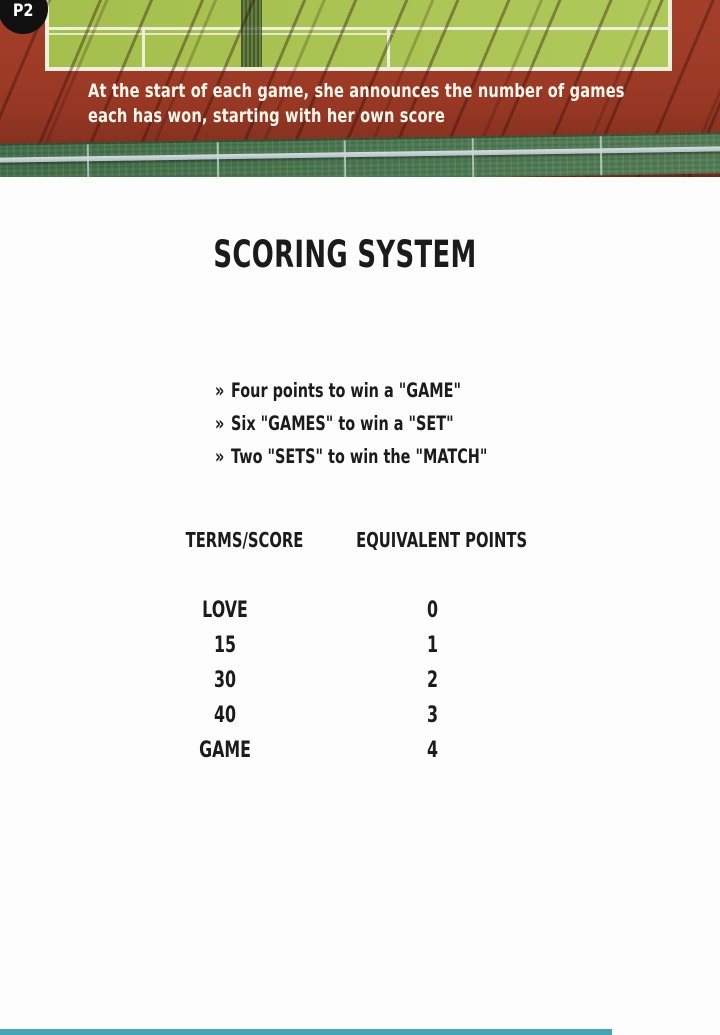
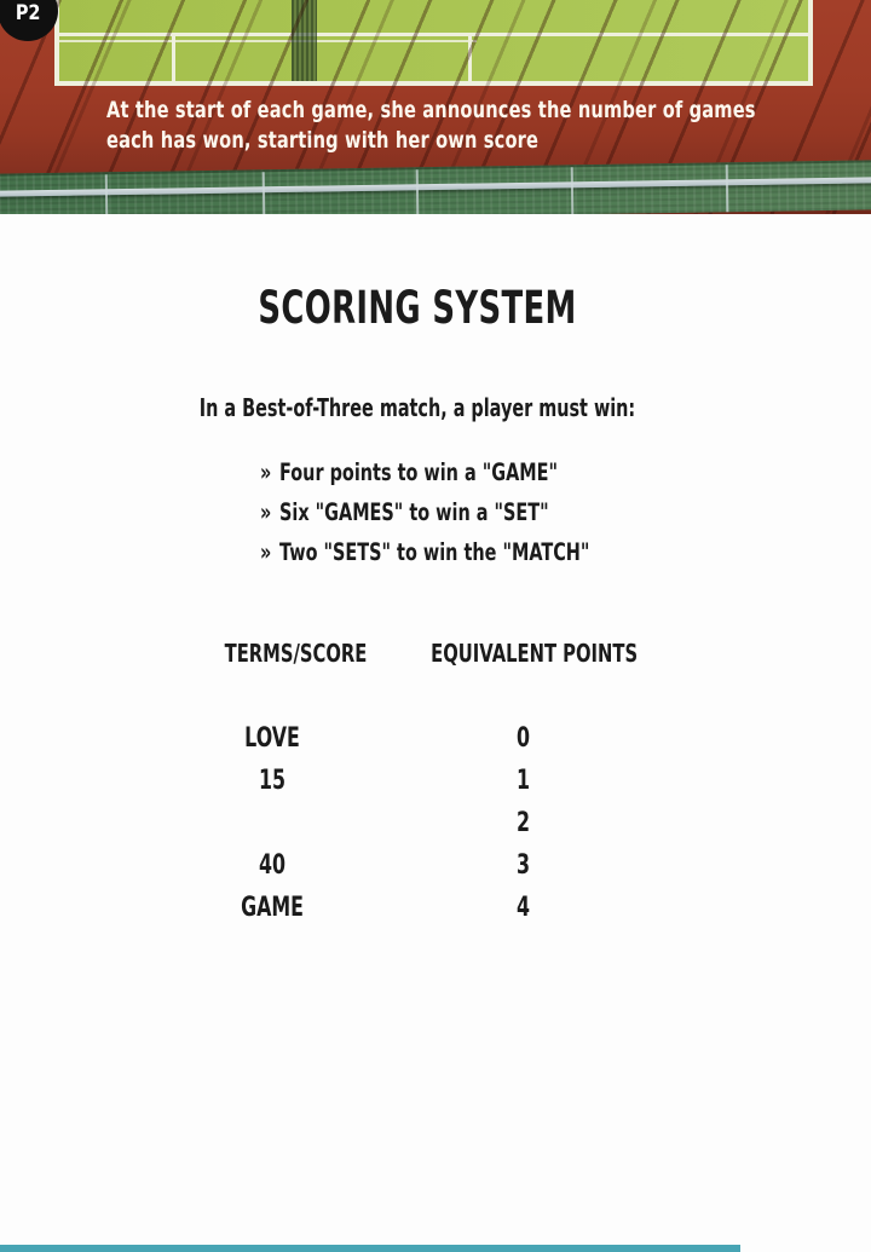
  At the start of each game, she announces the number of games
  each has won, starting with her own score
  P2
  SCORING SYSTEM
+ In a Best-of-Three match, a player must win:
  » Four points to win a "GAME"
  » Six "GAMES" to win a "SET"
  » Two "SETS" to win the "MATCH"
  TERMS/SCORE
  EQUIVALENT POINTS
  LOVE
  0
  15
  1
- 30
  2
  40
  3
  GAME
  4
